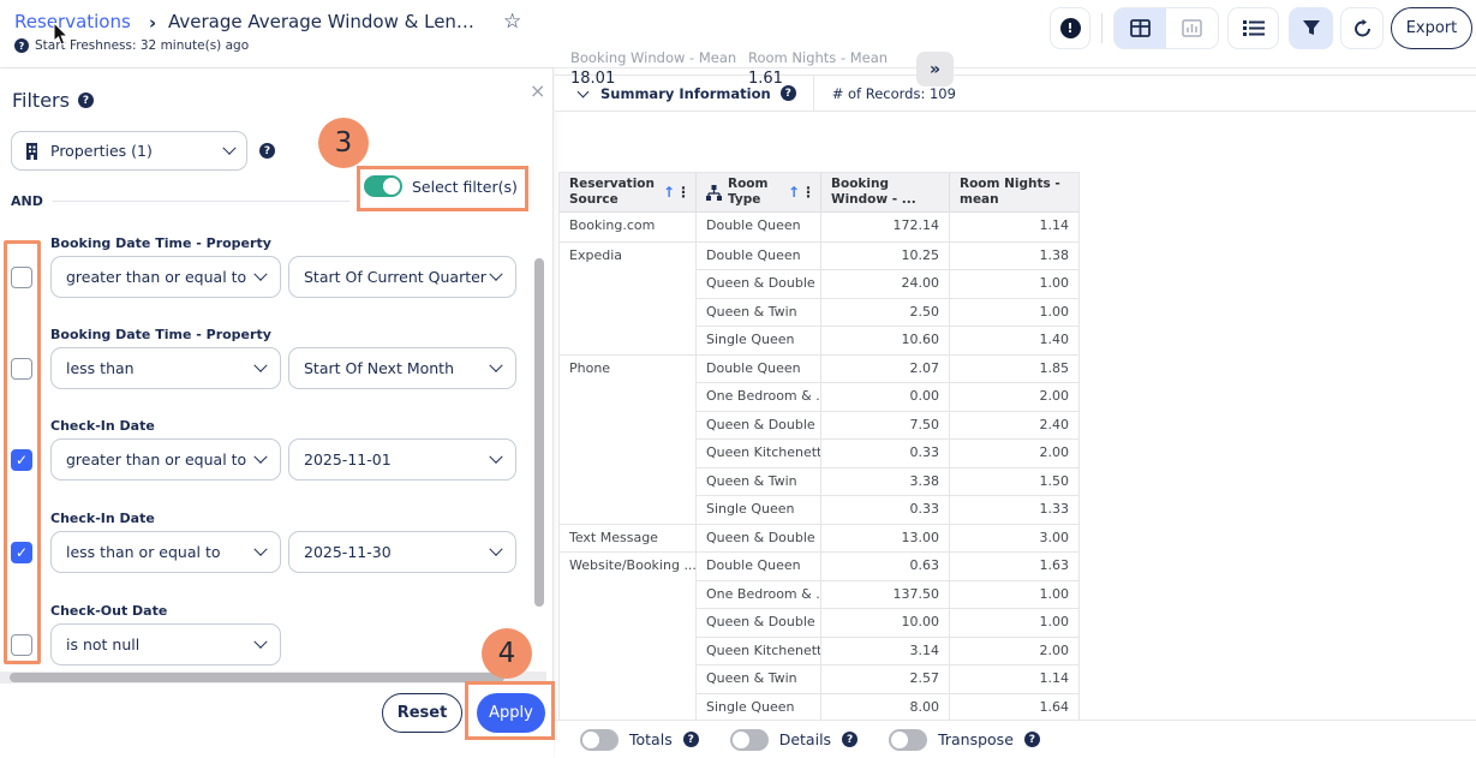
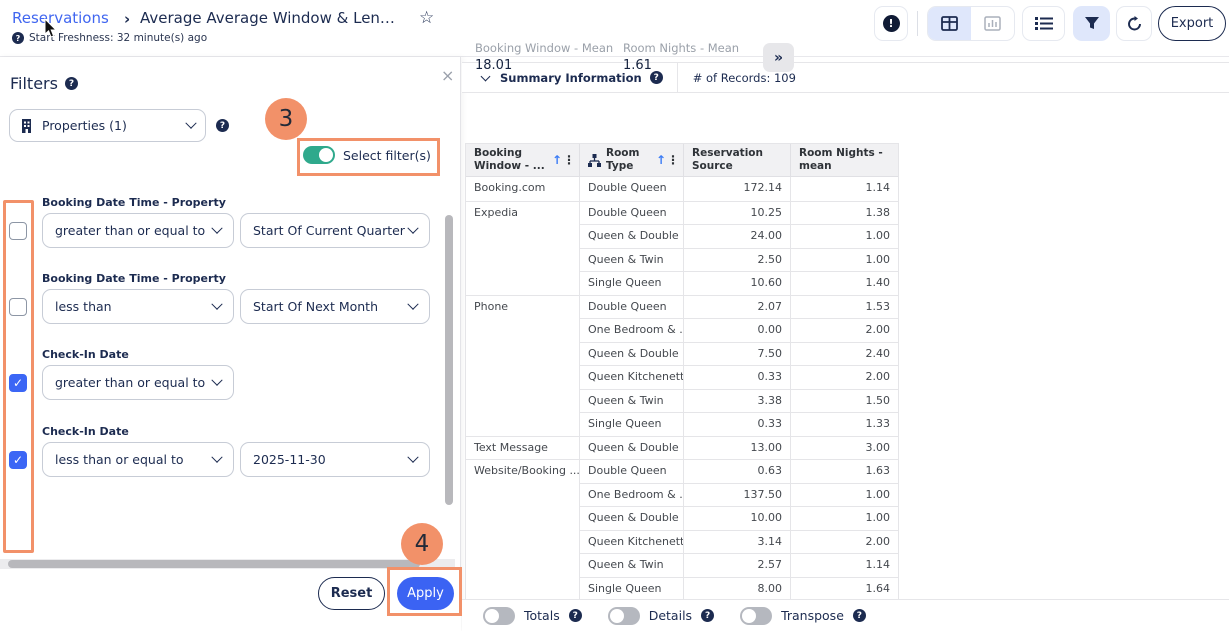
  Reservations
  ›
  Average Average Window & Len…
  ☆
  ?
  Start Freshness: 32 minute(s) ago
  !
  Export
  Filters
  ?
  ×
  Properties (1)
  ?
- AND
  3
  Select filter(s)
  Booking Date Time - Property
  greater than or equal to
  Start Of Current Quarter
  Booking Date Time - Property
  less than
  Start Of Next Month
  Check-In Date
  ✓
  greater than or equal to
- 2025-11-01
  Check-In Date
  ✓
  less than or equal to
  2025-11-30
- Check-Out Date
- is not null
  Reset
  Apply
  4
  Summary Information
  ?
  # of Records: 109
  Booking Window - Mean
  18.01
  Room Nights - Mean
  1.61
  »
- Reservation Source
+ Booking Window - ...
  ↑
  ⋮
  Room Type
  ↑
  ⋮
- Booking Window - ...
+ Reservation Source
  Room Nights - mean
  Booking.com
  Double Queen
  172.14
  1.14
  Expedia
  Double Queen
  10.25
  1.38
  Queen & Double
  24.00
  1.00
  Queen & Twin
  2.50
  1.00
  Single Queen
  10.60
  1.40
  Phone
  Double Queen
  2.07
- 1.85
+ 1.53
  One Bedroom & .
  0.00
  2.00
  Queen & Double
  7.50
  2.40
  Queen Kitchenett
  0.33
  2.00
  Queen & Twin
  3.38
  1.50
  Single Queen
  0.33
  1.33
  Text Message
  Queen & Double
  13.00
  3.00
  Website/Booking ...
  Double Queen
  0.63
  1.63
  One Bedroom & .
  137.50
  1.00
  Queen & Double
  10.00
  1.00
  Queen Kitchenett
  3.14
  2.00
  Queen & Twin
  2.57
  1.14
  Single Queen
  8.00
  1.64
  Totals
  ?
  Details
  ?
  Transpose
  ?
